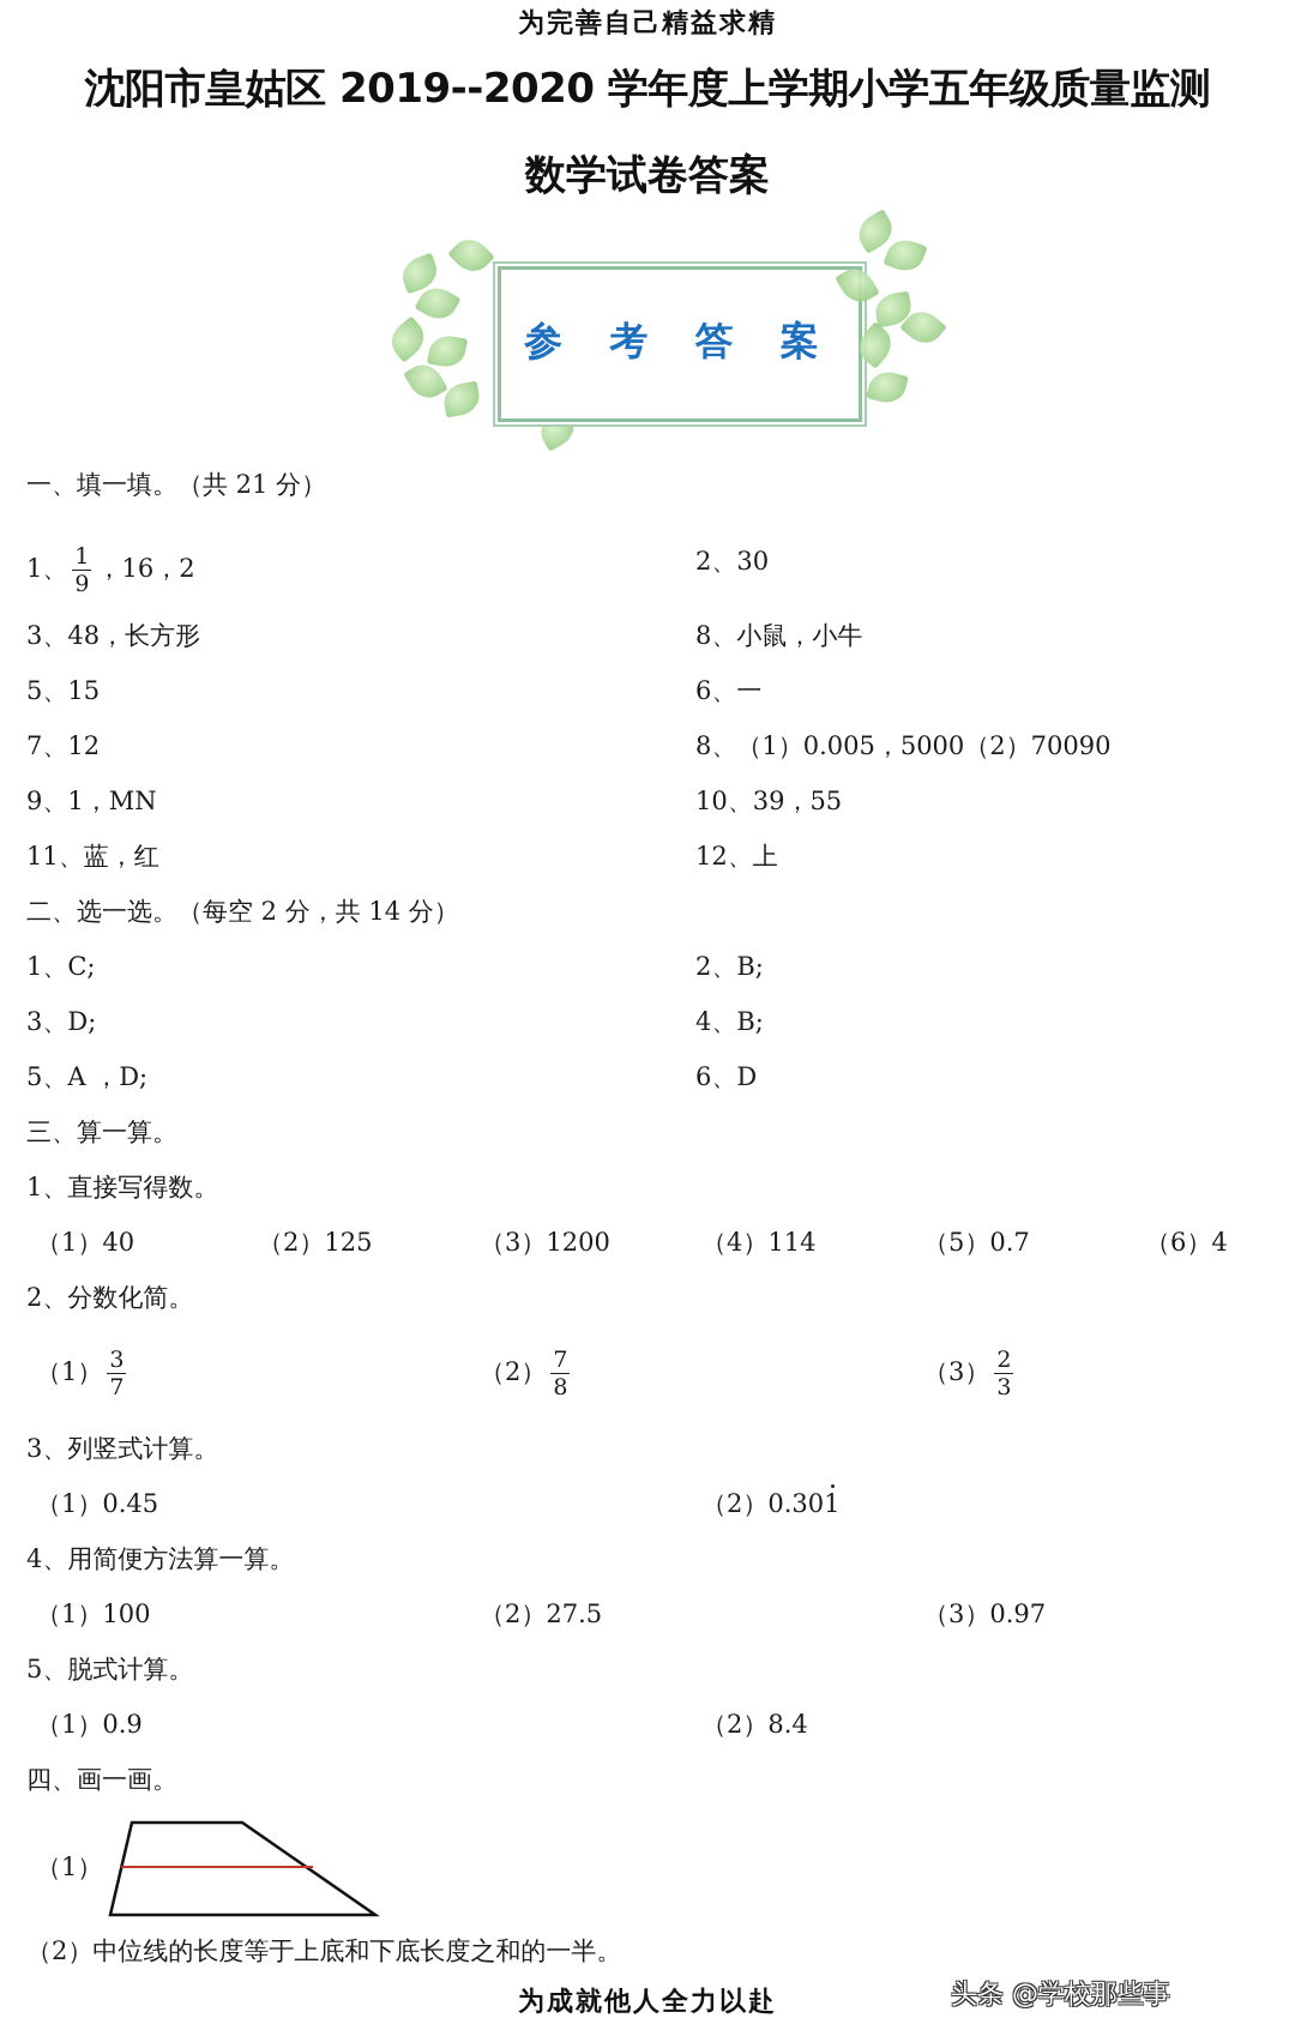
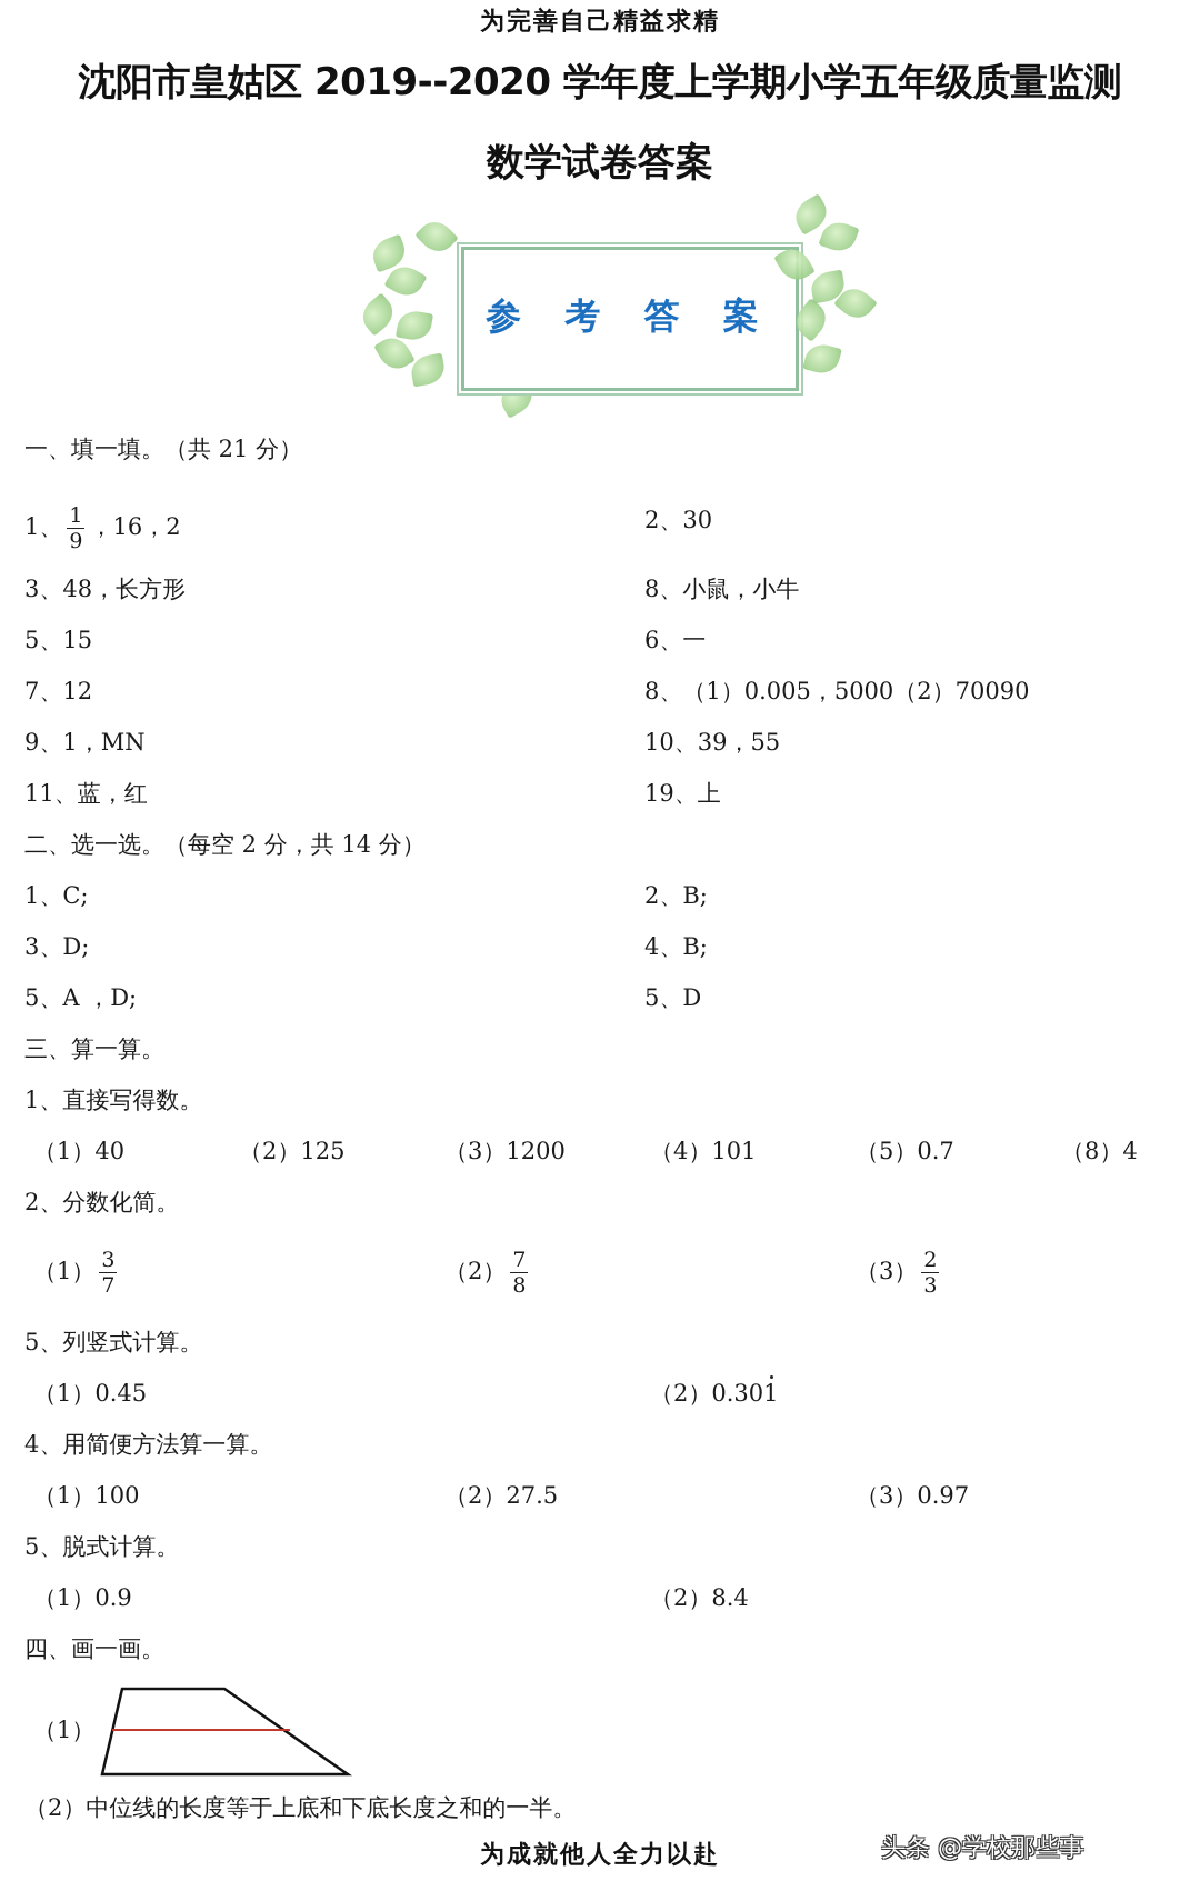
  为完善自己精益求精
  沈阳市皇姑区 2019--2020 学年度上学期小学五年级质量监测
  数学试卷答案
  参 考 答 案
  一、填一填。（共 21 分）
  1、
  1
  9
  ，16，2
  2、30
  3、48，长方形
  8、小鼠，小牛
  5、15
  6、一
  7、12
  8、（1）0.005，5000（2）70090
  9、1，MN
  10、39，55
  11、蓝，红
- 12、上
+ 19、上
  二、选一选。（每空 2 分，共 14 分）
  1、C;
  2、B;
  3、D;
  4、B;
  5、A ，D;
- 6、D
+ 5、D
  三、算一算。
  1、直接写得数。
  （1）40
  （2）125
  （3）1200
- （4）114
+ （4）101
  （5）0.7
- （6）4
+ （8）4
  2、分数化简。
  （1）
  3
  7
  （2）
  7
  8
  （3）
  2
  3
- 3、列竖式计算。
+ 5、列竖式计算。
  （1）0.45
  （2）0.301
  4、用简便方法算一算。
  （1）100
  （2）27.5
  （3）0.97
  5、脱式计算。
  （1）0.9
  （2）8.4
  四、画一画。
  （1）
  （2）中位线的长度等于上底和下底长度之和的一半。
  为成就他人全力以赴
  头条 @学校那些事
